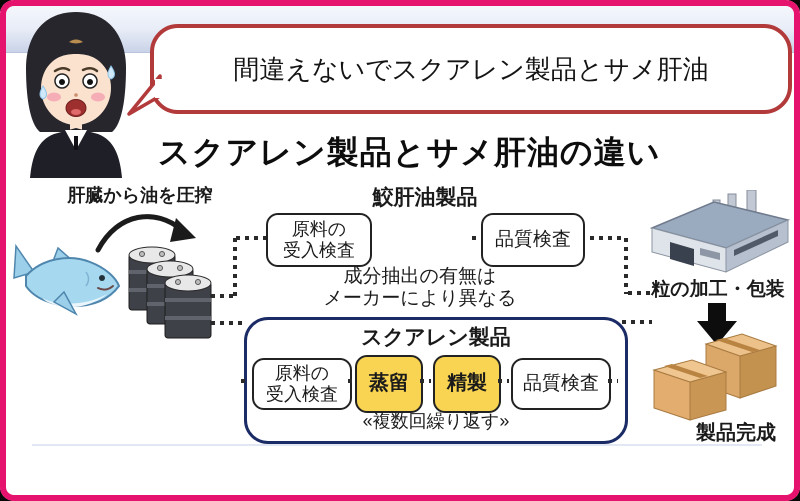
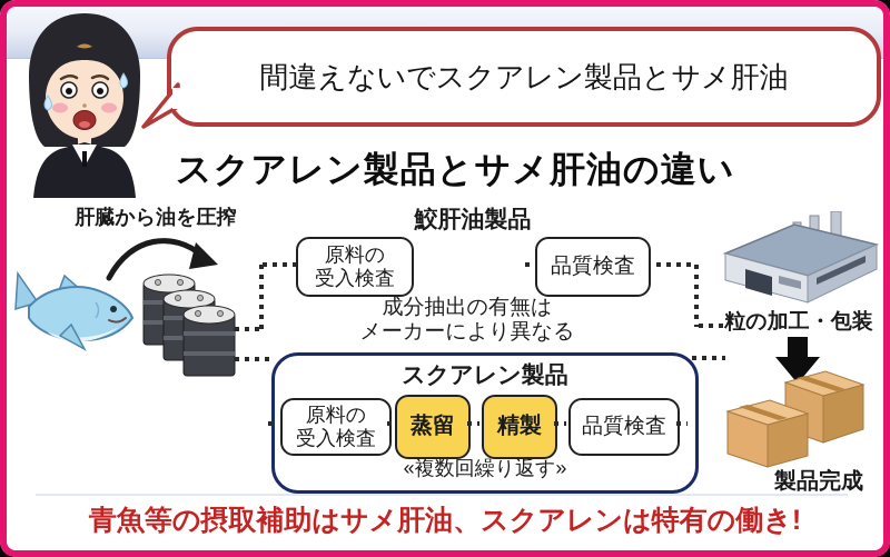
  スクアレン製品とサメ肝油の違い
  間違えないでスクアレン製品とサメ肝油
  肝臓から油を圧搾
  鮫肝油製品
  原料の
  受入検査
  品質検査
  成分抽出の有無は
  メーカーにより異なる
  スクアレン製品
  原料の
  受入検査
  蒸留
  精製
  品質検査
  «複数回繰り返す»
  粒の加工・包装
  製品完成
+ 青魚等の摂取補助はサメ肝油、スクアレンは特有の働き!
